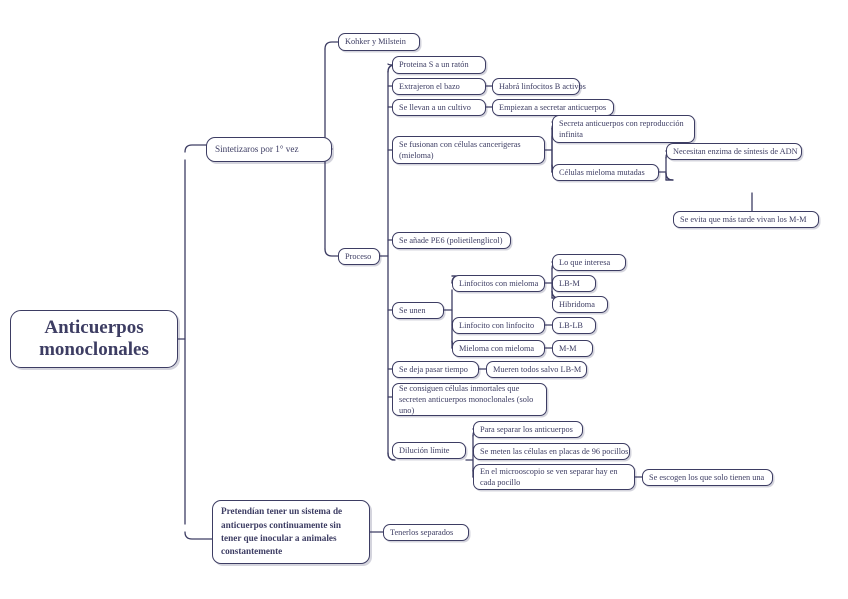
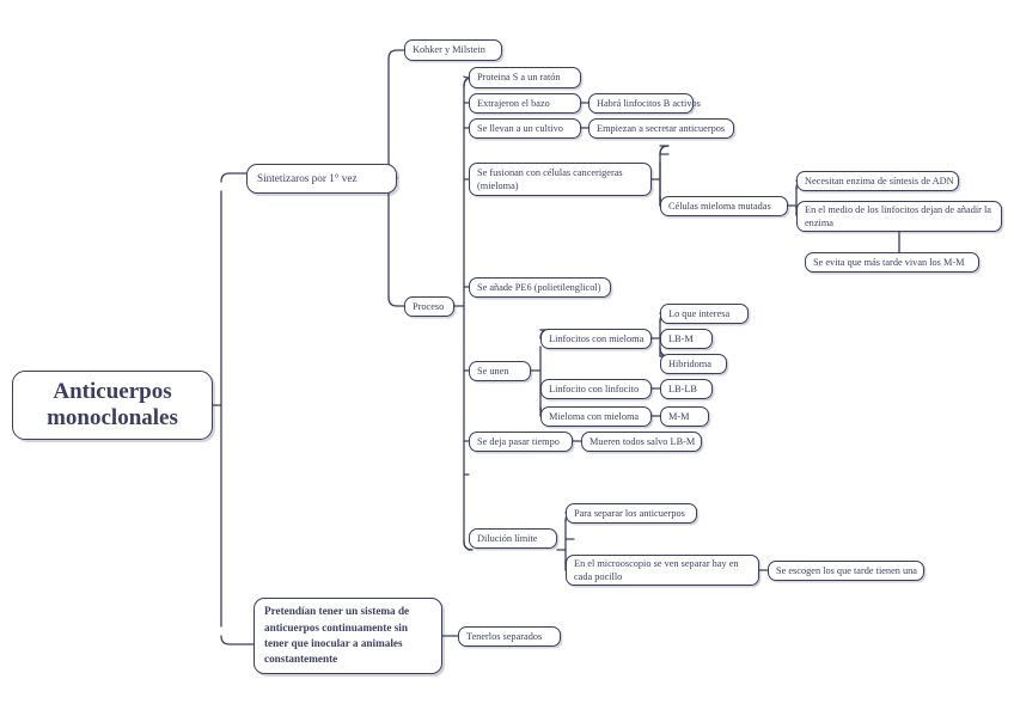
  Anticuerpos monoclonales
  Sintetizaros por 1° vez
  Pretendían tener un sistema de anticuerpos continuamente sin tener que inocular a animales constantemente
  Tenerlos separados
  Kohker y Milstein
  Proceso
  Proteina S a un ratón
  Extrajeron el bazo
  Habrá linfocitos B activos
  Se llevan a un cultivo
  Empiezan a secretar anticuerpos
  Se fusionan con células cancerigeras (mieloma)
- Secreta anticuerpos con reproducción infinita
  Células mieloma mutadas
  Necesitan enzima de síntesis de ADN
+ En el medio de los linfocitos dejan de añadir la enzima
  Se evita que más tarde vivan los M-M
  Se añade PE6 (polietilenglicol)
  Se unen
  Linfocitos con mieloma
  Lo que interesa
  LB-M
  Hibridoma
  Linfocito con linfocito
  LB-LB
  Mieloma con mieloma
  M-M
  Se deja pasar tiempo
  Mueren todos salvo LB-M
- Se consiguen células inmortales que secreten anticuerpos monoclonales (solo uno)
  Dilución límite
  Para separar los anticuerpos
- Se meten las células en placas de 96 pocillos
  En el microoscopio se ven separar hay en cada pocillo
- Se escogen los que solo tienen una
+ Se escogen los que tarde tienen una
